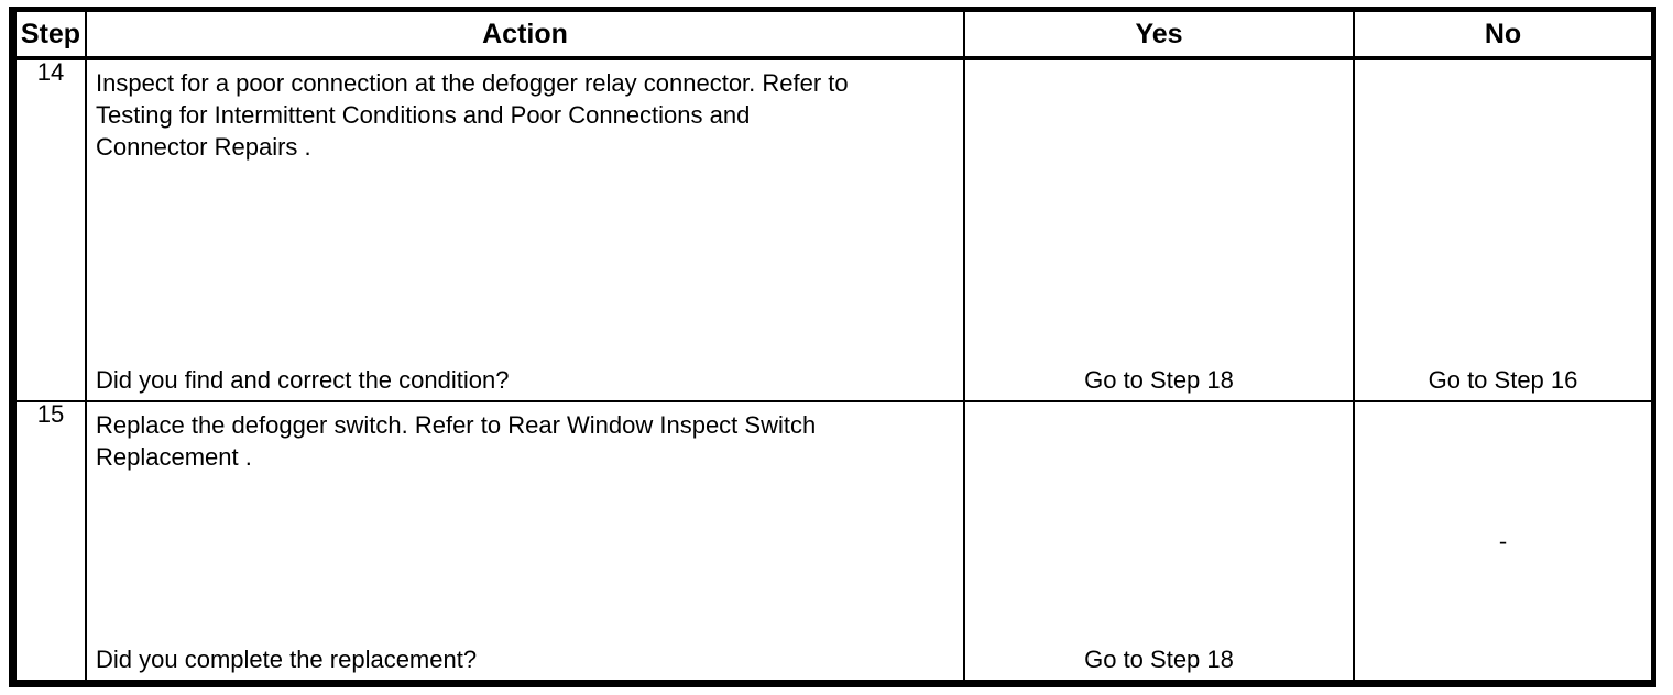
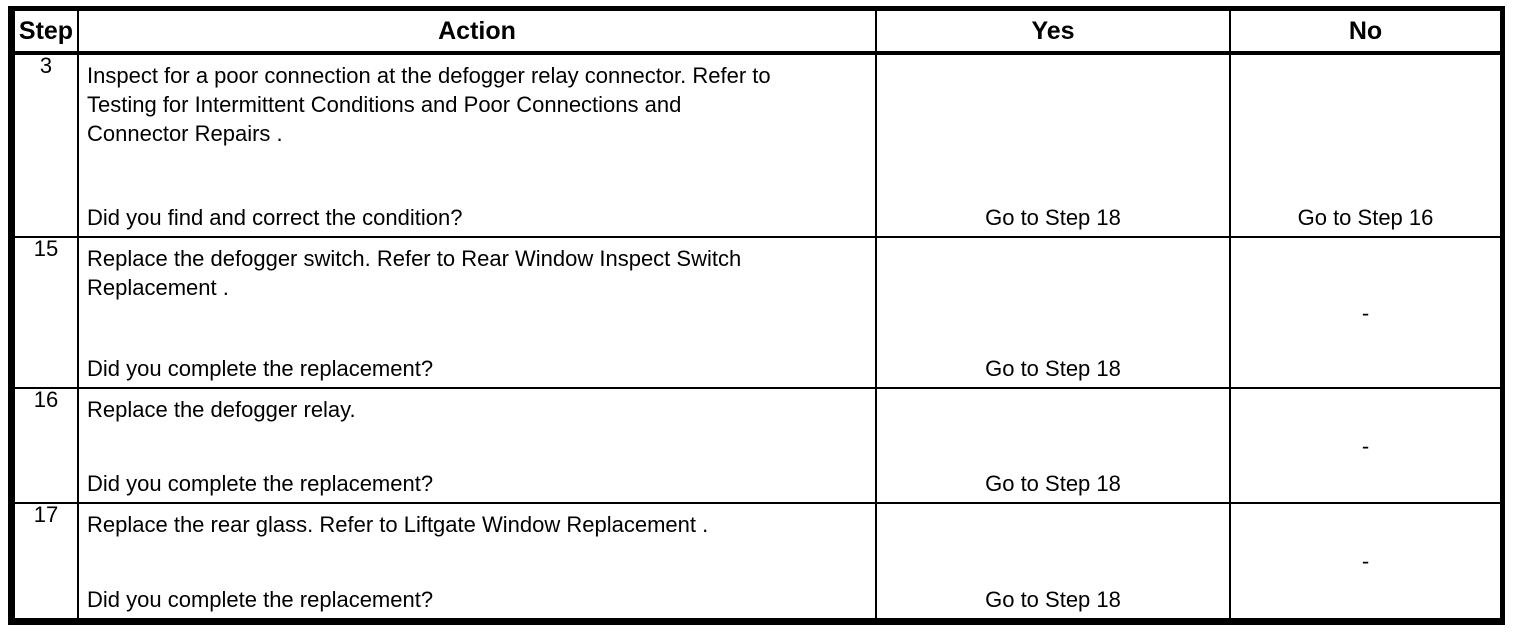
  Step	Action	Yes	No
- 14	Inspect for a poor connection at the defogger relay connector. Refer to Testing for Intermittent Conditions and Poor Connections and Connector Repairs . Did you find and correct the condition?	Go to Step 18	Go to Step 16
+ 3	Inspect for a poor connection at the defogger relay connector. Refer to Testing for Intermittent Conditions and Poor Connections and Connector Repairs . Did you find and correct the condition?	Go to Step 18	Go to Step 16
  15	Replace the defogger switch. Refer to Rear Window Inspect Switch Replacement . Did you complete the replacement?	Go to Step 18	-
+ 16	Replace the defogger relay. Did you complete the replacement?	Go to Step 18	-
+ 17	Replace the rear glass. Refer to Liftgate Window Replacement . Did you complete the replacement?	Go to Step 18	-
